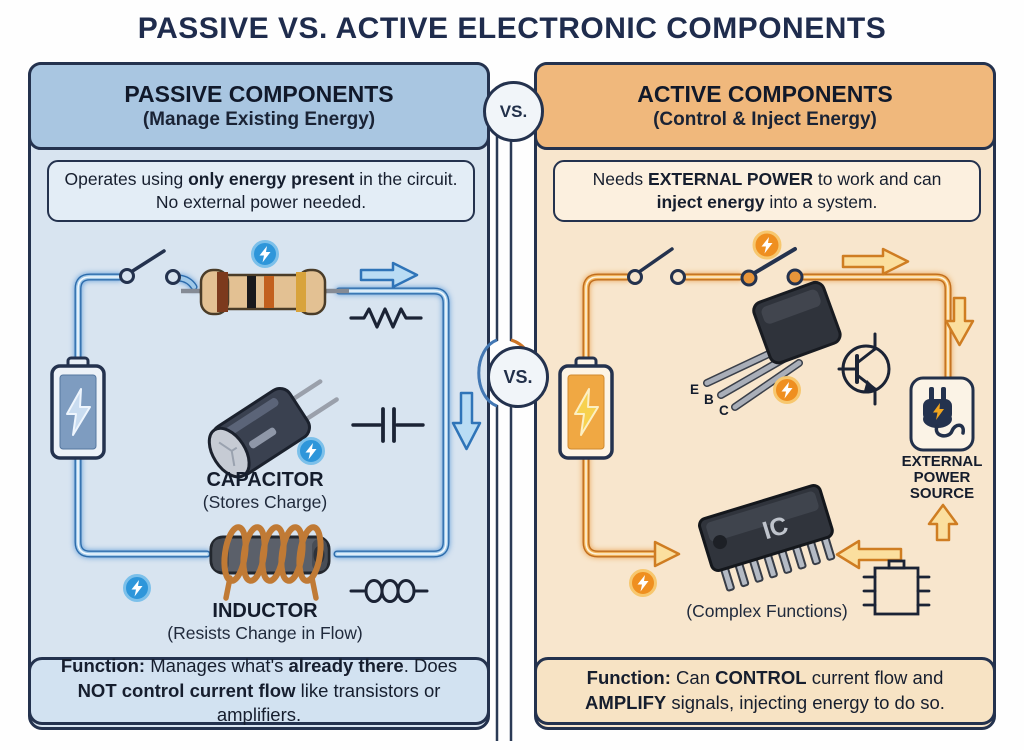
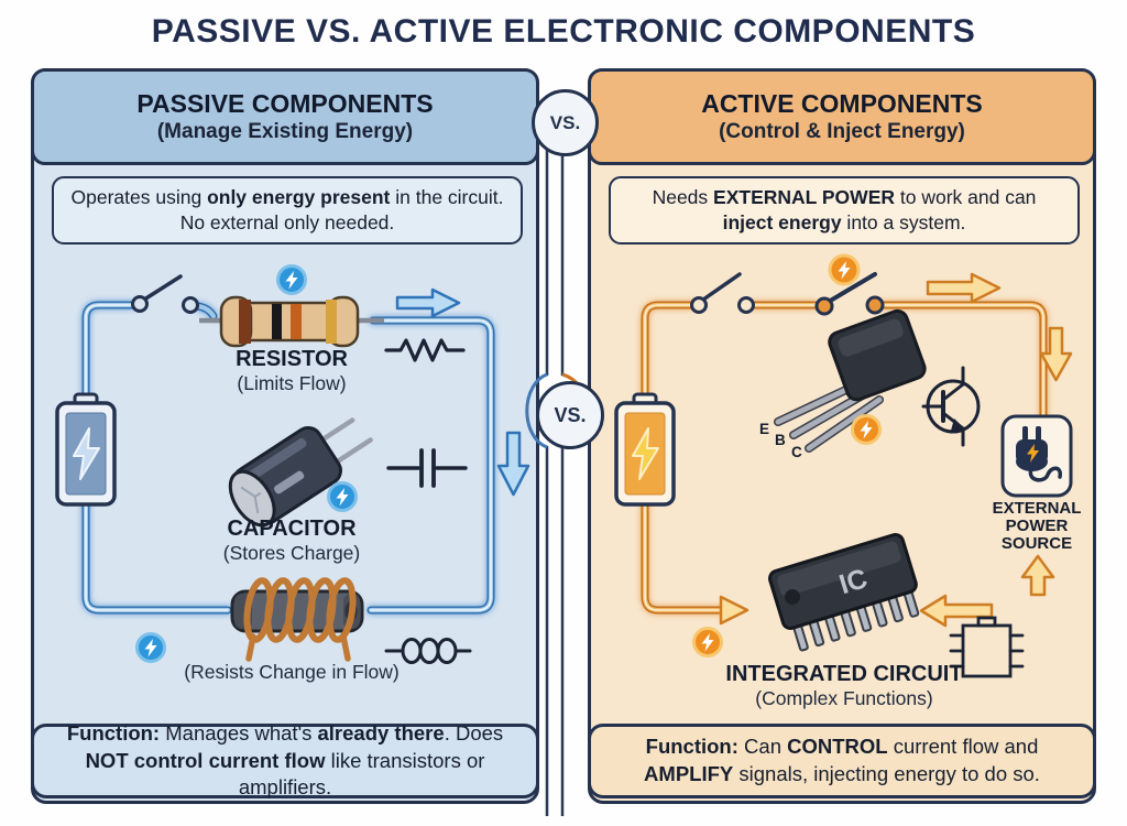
  PASSIVE VS. ACTIVE ELECTRONIC COMPONENTS
  PASSIVE COMPONENTS
  (Manage Existing Energy)
- Operates using only energy present in the circuit. No external power needed.
+ Operates using only energy present in the circuit. No external only needed.
+ RESISTOR
+ (Limits Flow)
  CAPACITOR
  (Stores Charge)
- INDUCTOR
  (Resists Change in Flow)
  Function: Manages what's already there. Does NOT control current flow like transistors or amplifiers.
  ACTIVE COMPONENTS
  (Control & Inject Energy)
  Needs EXTERNAL POWER to work and can inject energy into a system.
  E
  B
  C
+ INTEGRATED CIRCUIT
  (Complex Functions)
  EXTERNAL
  POWER
  SOURCE
  Function: Can CONTROL current flow and AMPLIFY signals, injecting energy to do so.
  VS.
  VS.
